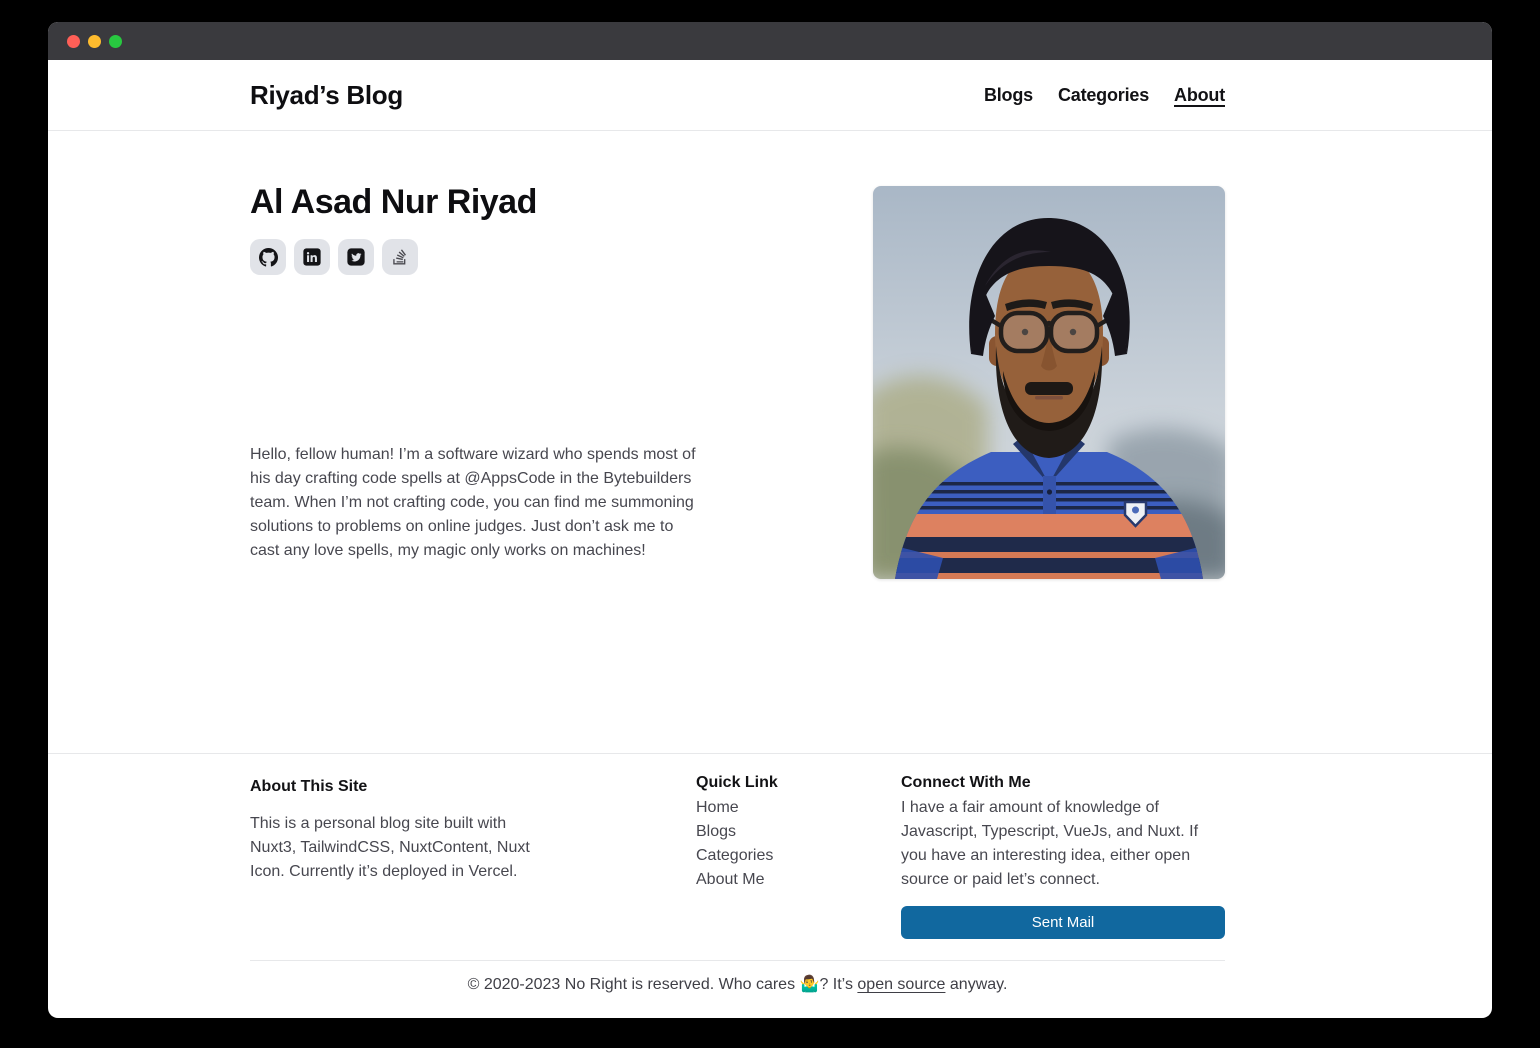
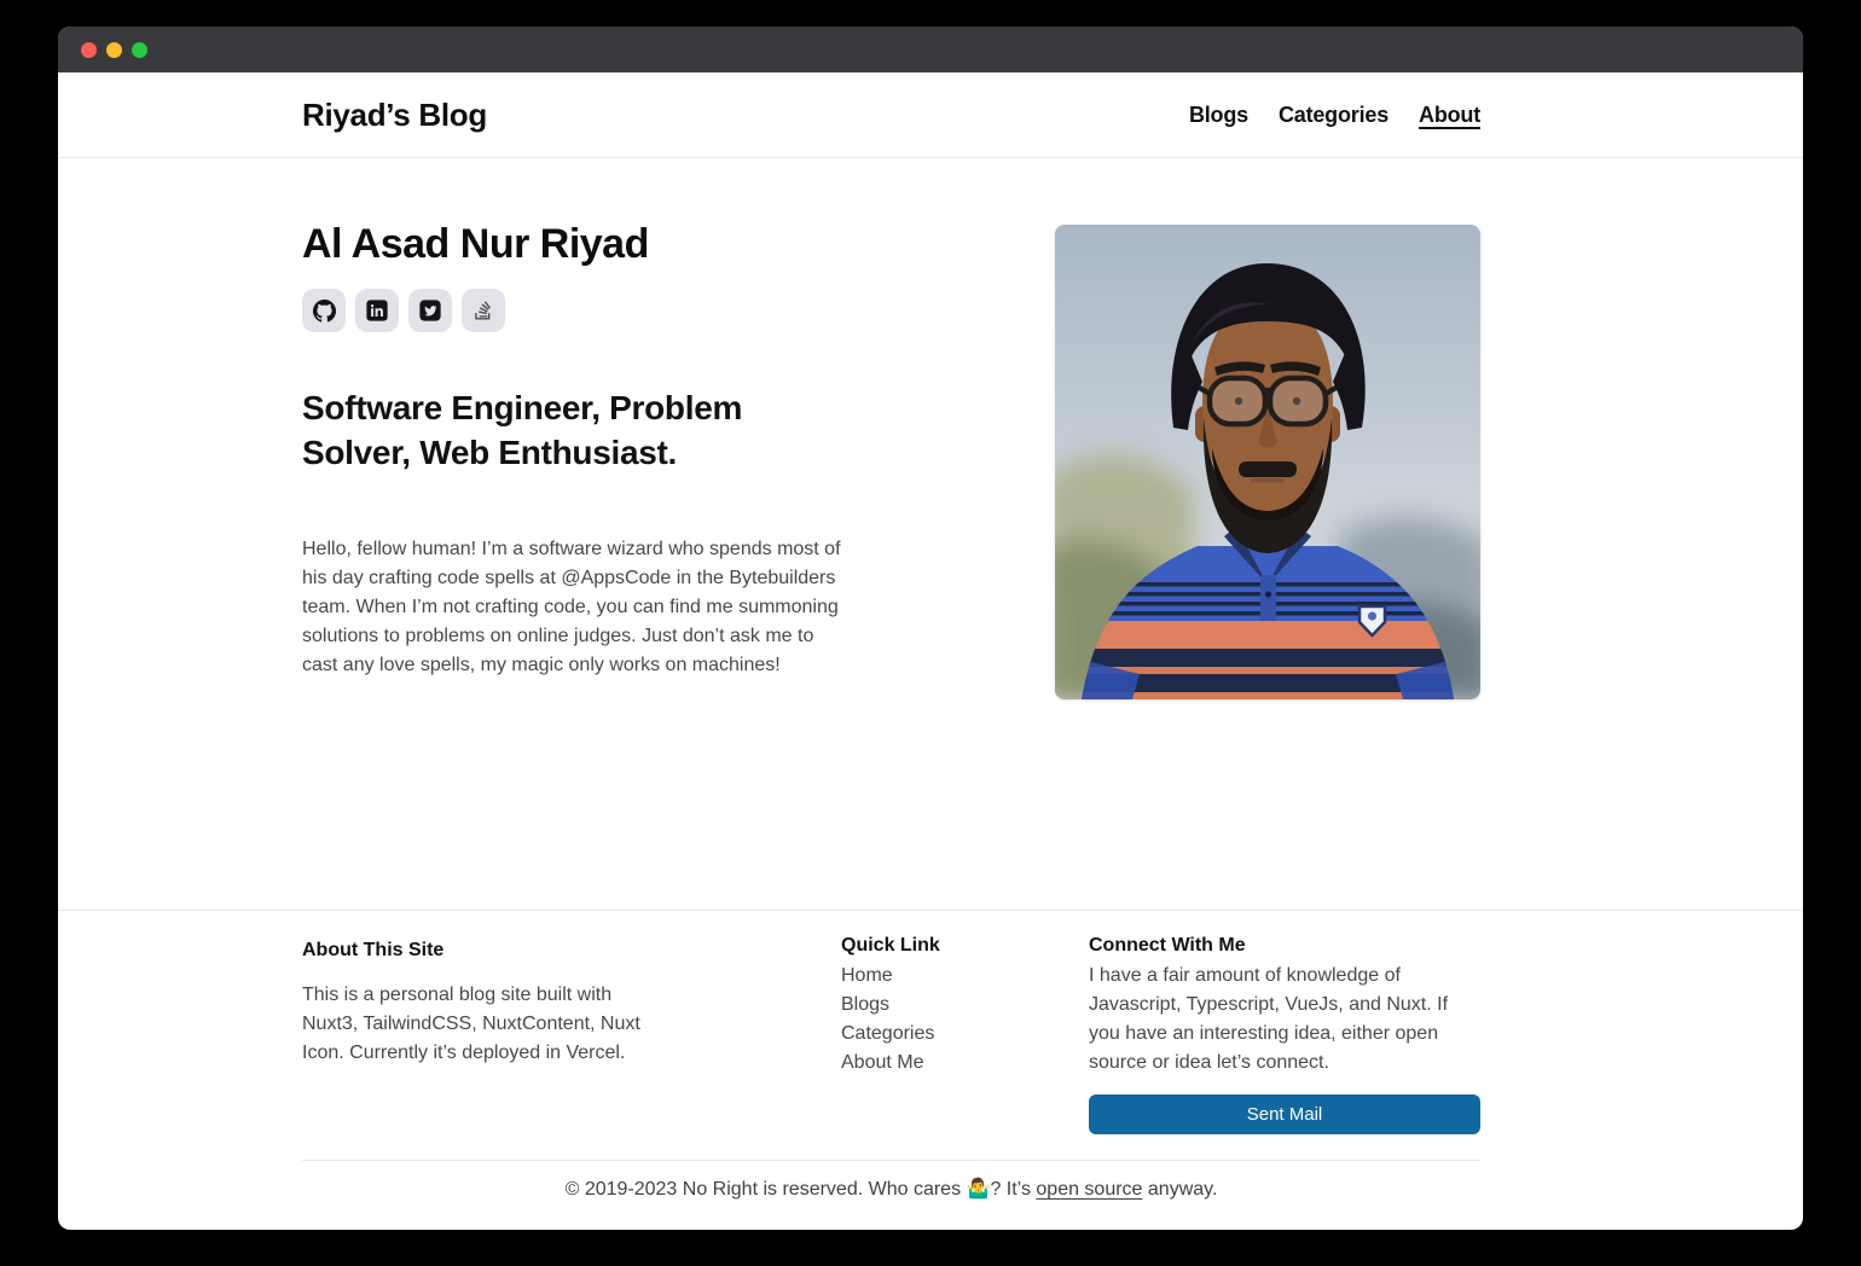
  Riyad’s Blog
  Blogs
  Categories
  About
  Al Asad Nur Riyad
+ Software Engineer, Problem Solver, Web Enthusiast.
  Hello, fellow human! I’m a software wizard who spends most of his day crafting code spells at @AppsCode in the Bytebuilders team. When I’m not crafting code, you can find me summoning solutions to problems on online judges. Just don’t ask me to cast any love spells, my magic only works on machines!
  About This Site
  This is a personal blog site built with Nuxt3, TailwindCSS, NuxtContent, Nuxt Icon. Currently it’s deployed in Vercel.
  Quick Link
  Home
  Blogs
  Categories
  About Me
  Connect With Me
- I have a fair amount of knowledge of Javascript, Typescript, VueJs, and Nuxt. If you have an interesting idea, either open source or paid let’s connect.
+ I have a fair amount of knowledge of Javascript, Typescript, VueJs, and Nuxt. If you have an interesting idea, either open source or idea let’s connect.
  Sent Mail
- © 2020-2023 No Right is reserved. Who cares 🤷‍♂️? It’s open source anyway.
+ © 2019-2023 No Right is reserved. Who cares 🤷‍♂️? It’s open source anyway.
